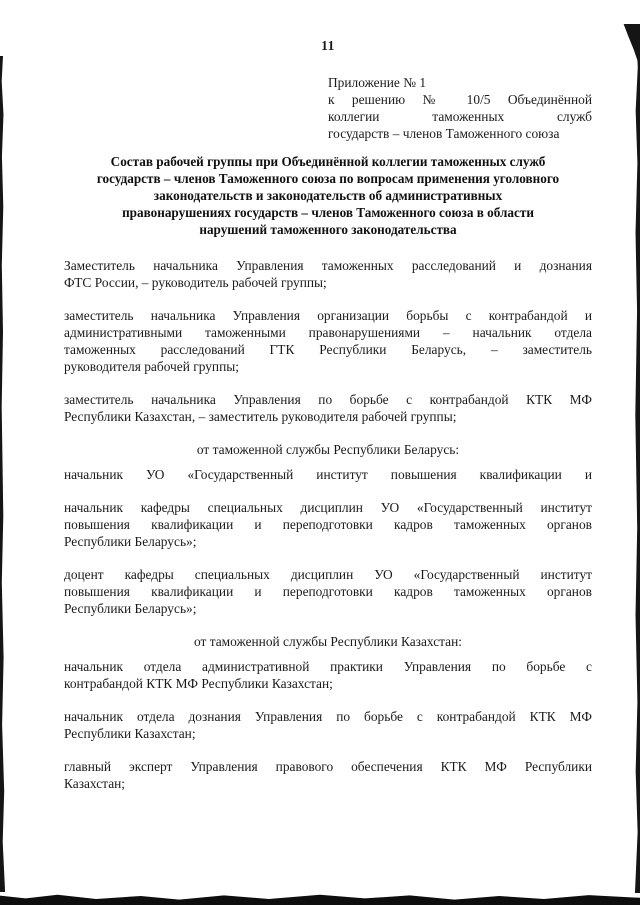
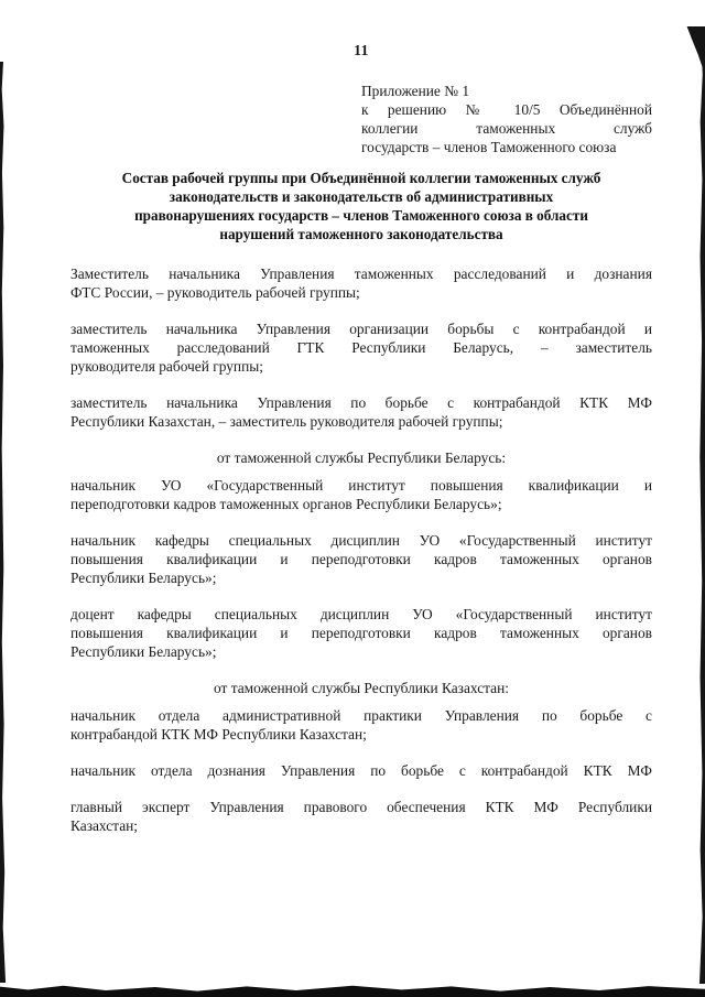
  11
  Приложение № 1
  к решению № 10/5 Объединённой
  коллегии таможенных служб
  государств – членов Таможенного союза
  Состав рабочей группы при Объединённой коллегии таможенных служб
- государств – членов Таможенного союза по вопросам применения уголовного
  законодательств и законодательств об административных
  правонарушениях государств – членов Таможенного союза в области
  нарушений таможенного законодательства
  Заместитель начальника Управления таможенных расследований и дознания
  ФТС России, – руководитель рабочей группы;
  заместитель начальника Управления организации борьбы с контрабандой и
- административными таможенными правонарушениями – начальник отдела
  таможенных расследований ГТК Республики Беларусь, – заместитель
  руководителя рабочей группы;
  заместитель начальника Управления по борьбе с контрабандой КТК МФ
  Республики Казахстан, – заместитель руководителя рабочей группы;
  от таможенной службы Республики Беларусь:
  начальник УО «Государственный институт повышения квалификации и
+ переподготовки кадров таможенных органов Республики Беларусь»;
  начальник кафедры специальных дисциплин УО «Государственный институт
  повышения квалификации и переподготовки кадров таможенных органов
  Республики Беларусь»;
  доцент кафедры специальных дисциплин УО «Государственный институт
  повышения квалификации и переподготовки кадров таможенных органов
  Республики Беларусь»;
  от таможенной службы Республики Казахстан:
  начальник отдела административной практики Управления по борьбе с
  контрабандой КТК МФ Республики Казахстан;
  начальник отдела дознания Управления по борьбе с контрабандой КТК МФ
- Республики Казахстан;
  главный эксперт Управления правового обеспечения КТК МФ Республики
  Казахстан;
